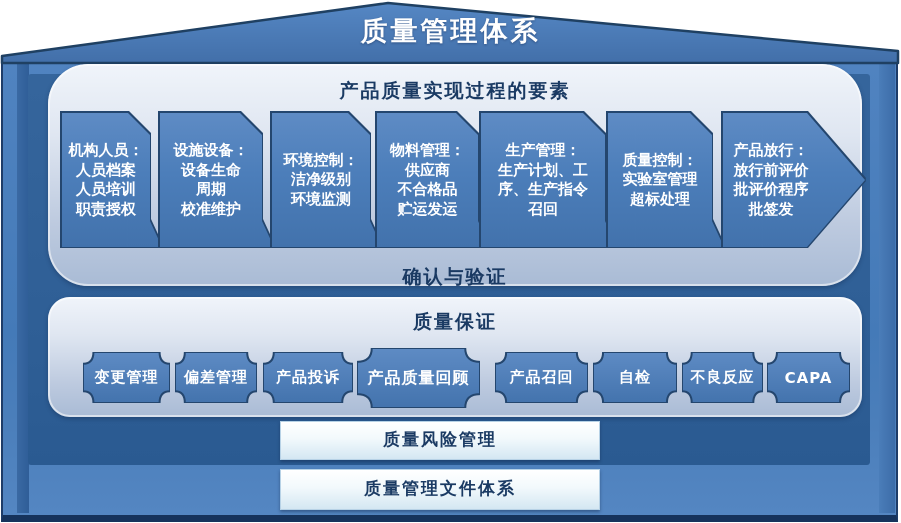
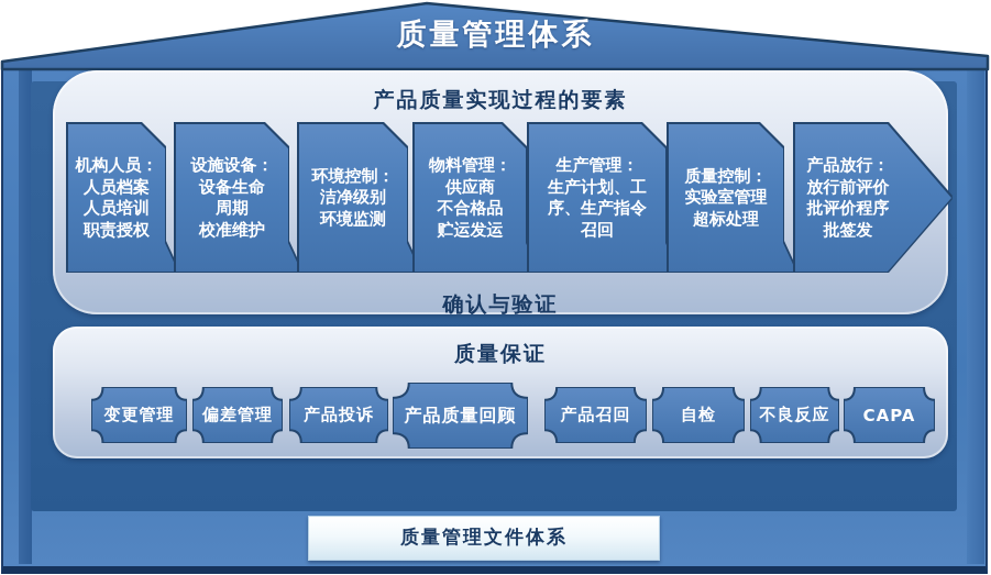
  质量管理体系
  产品质量实现过程的要素
  确认与验证
  机构人员：
  人员档案
  人员培训
  职责授权
  设施设备：
  设备生命
  周期
  校准维护
  环境控制：
  洁净级别
  环境监测
  物料管理：
  供应商
  不合格品
  贮运发运
  生产管理：
  生产计划、工
  序、生产指令
  召回
  质量控制：
  实验室管理
  超标处理
  产品放行：
  放行前评价
  批评价程序
  批签发
  质量保证
  变更管理
  偏差管理
  产品投诉
  产品质量回顾
  产品召回
  自检
  不良反应
  CAPA
- 质量风险管理
  质量管理文件体系
